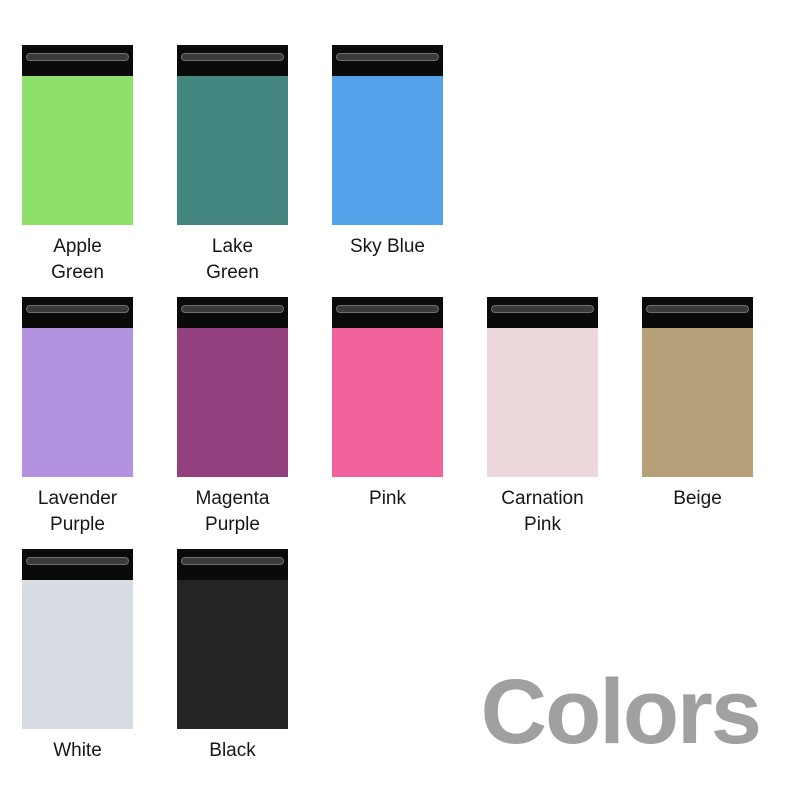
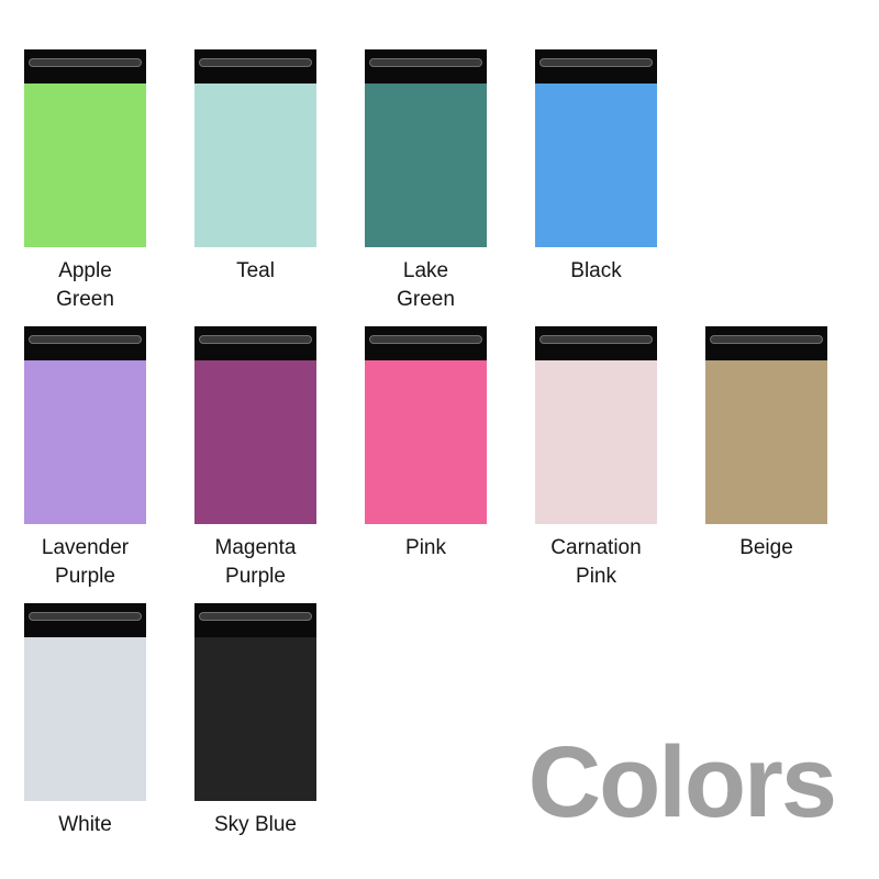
  Apple
  Green
+ Teal
  Lake
  Green
- Sky Blue
+ Black
  Lavender
  Purple
  Magenta
  Purple
  Pink
  Carnation
  Pink
  Beige
  White
- Black
+ Sky Blue
  Colors
